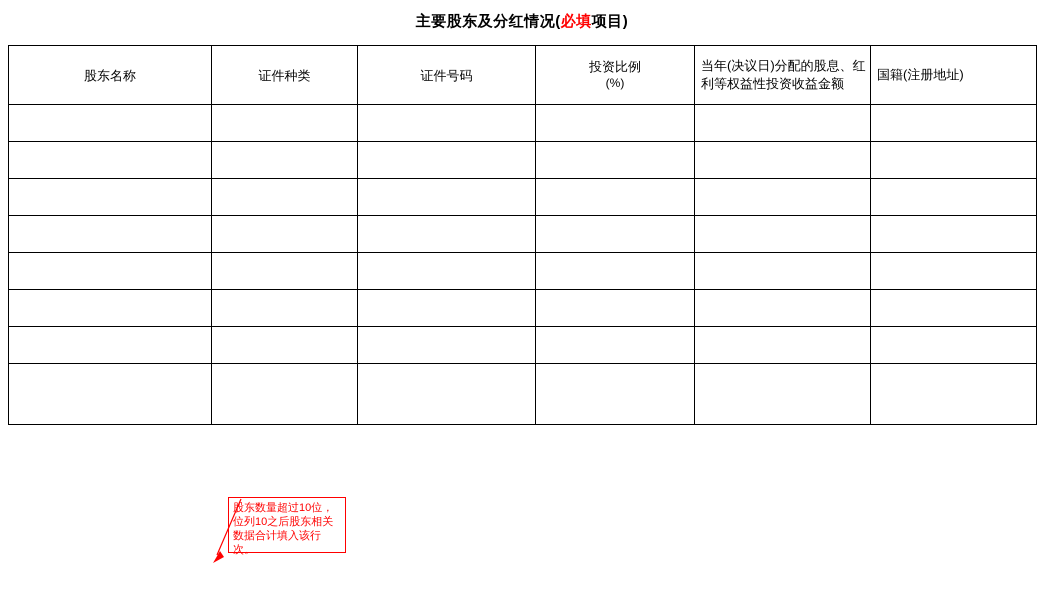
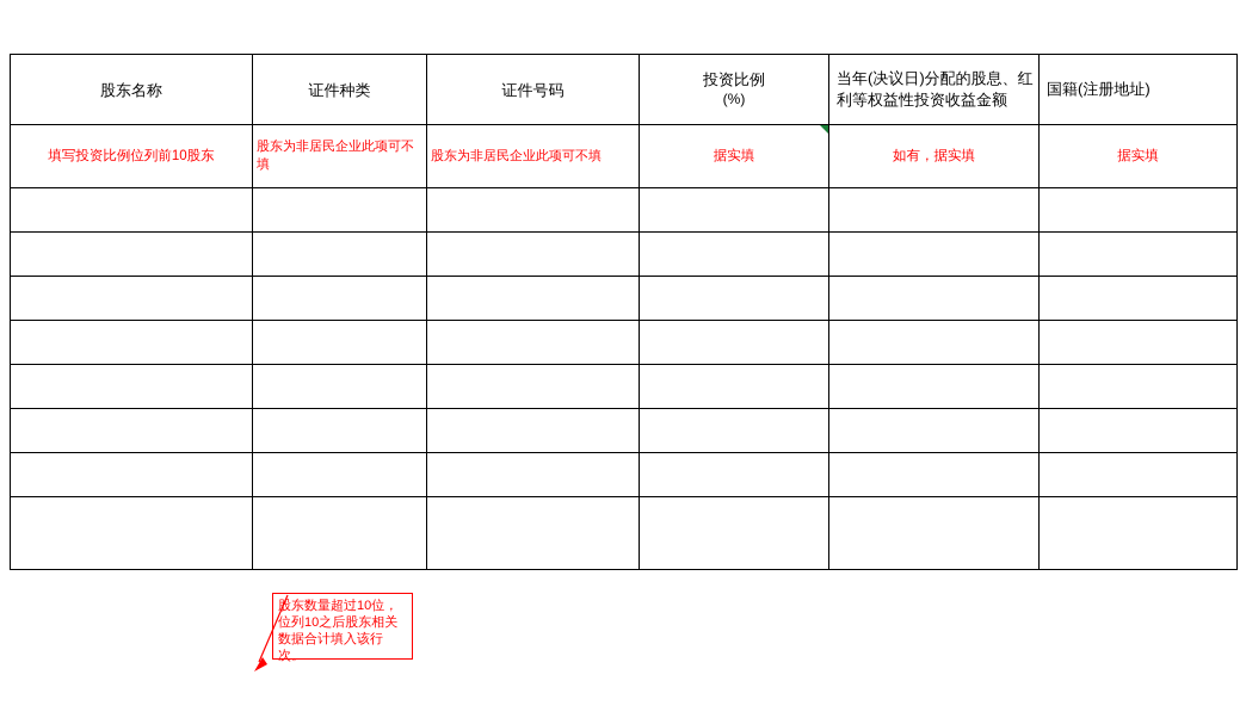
- 主要股东及分红情况(必填项目)
  股东名称	证件种类	证件号码	投资比例 (%)	当年(决议日)分配的股息、红利等权益性投资收益金额	国籍(注册地址)
+ 填写投资比例位列前10股东	股东为非居民企业此项可不填	股东为非居民企业此项可不填	据实填	如有，据实填	据实填
  股东数量超过10位，位列10之后股东相关数据合计填入该行次。
